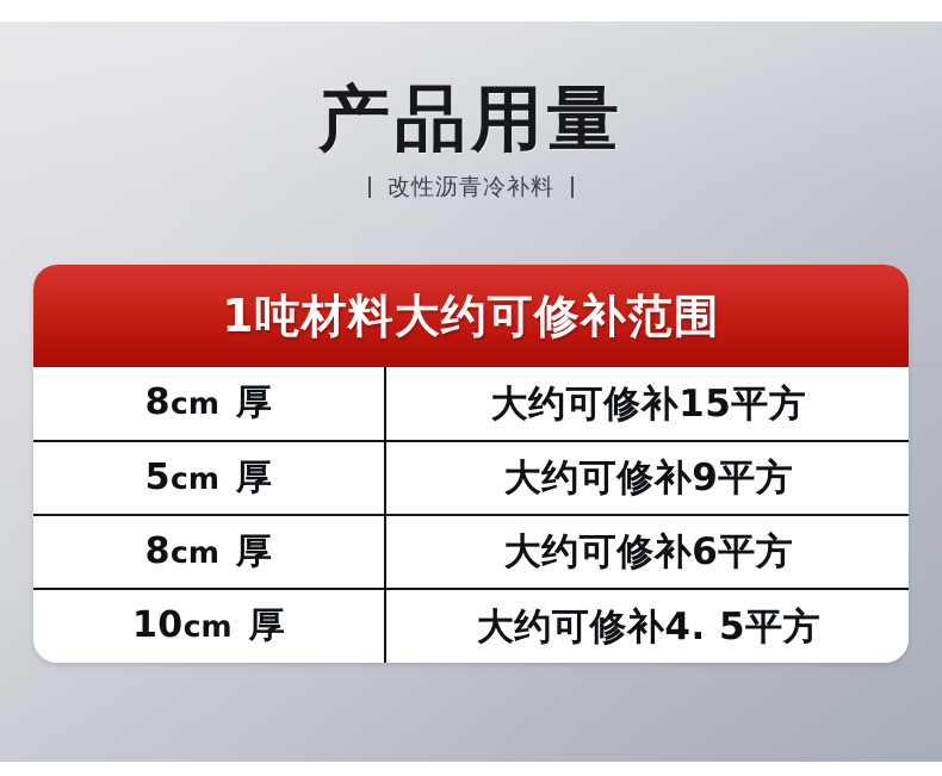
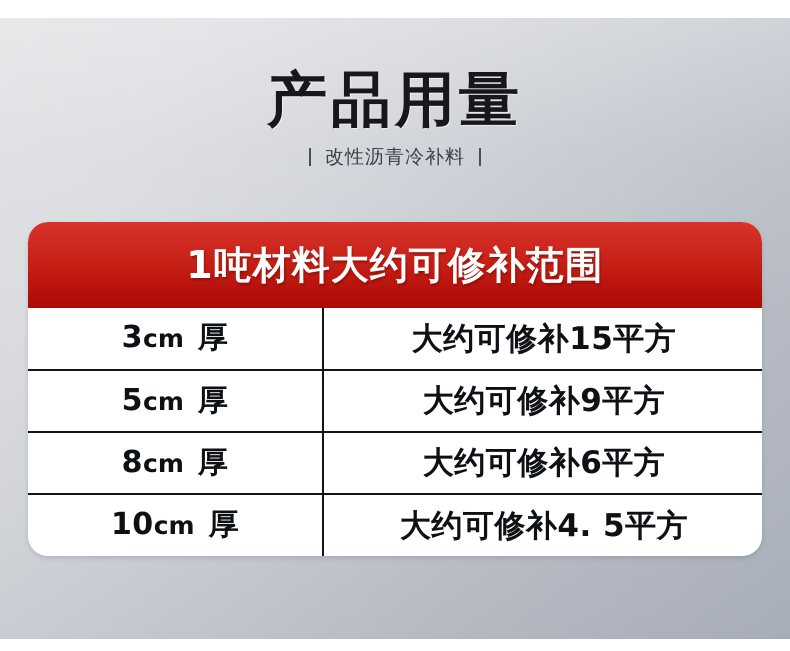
  产品用量
  改性沥青冷补料
  1吨材料大约可修补范围
- 8cm 厚	大约可修补15平方
+ 3cm 厚	大约可修补15平方
  5cm 厚	大约可修补9平方
  8cm 厚	大约可修补6平方
  10cm 厚	大约可修补4. 5平方
